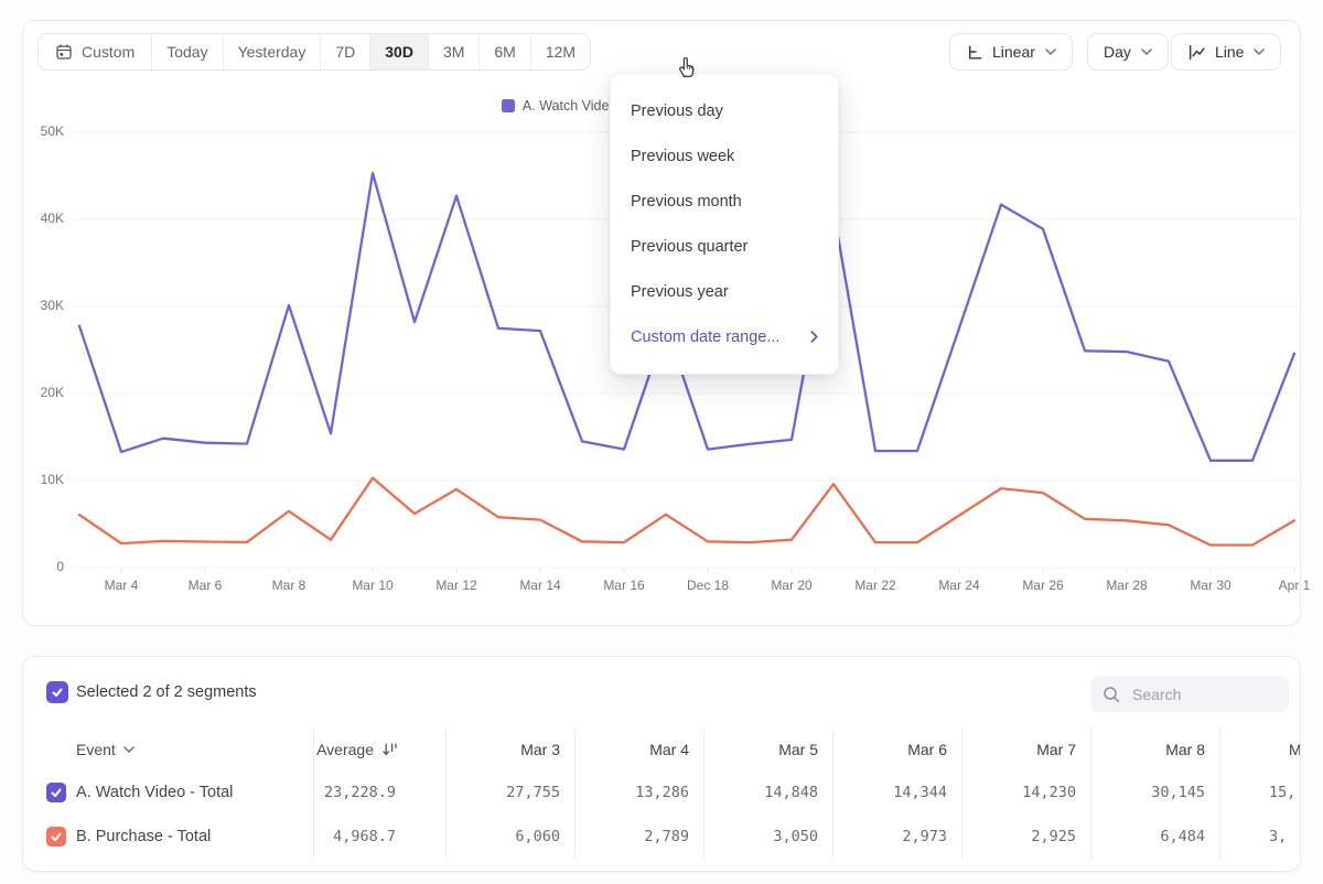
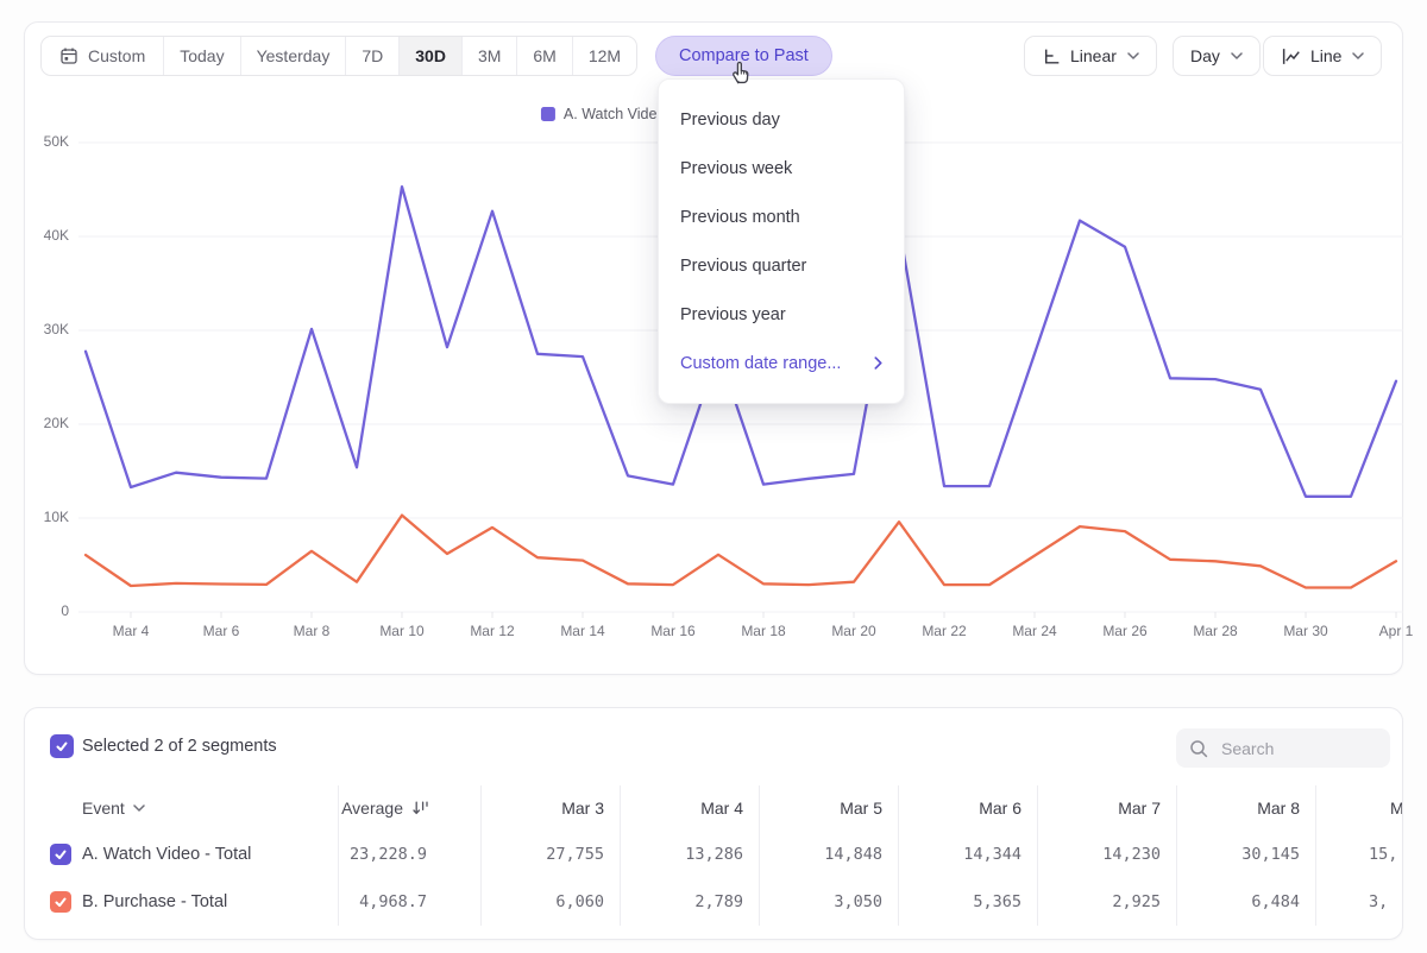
  Custom
  Today
  Yesterday
  7D
  30D
  3M
  6M
  12M
+ Compare to Past
  Linear
  Day
  Line
  0
  10K
  20K
  30K
  40K
  50K
  Mar 4
  Mar 6
  Mar 8
  Mar 10
  Mar 12
  Mar 14
  Mar 16
- Dec 18
+ Mar 18
  Mar 20
  Mar 22
  Mar 24
  Mar 26
  Mar 28
  Mar 30
  Apr 1
  Previous day
  Previous week
  Previous month
  Previous quarter
  Previous year
  Custom date range...
  Selected 2 of 2 segments
  Search
  Event
  Average
  Mar 3
  Mar 4
  Mar 5
  Mar 6
  Mar 7
  Mar 8
  M
  A. Watch Video - Total
  23,228.9
  27,755
  13,286
  14,848
  14,344
  14,230
  30,145
  15,
  B. Purchase - Total
  4,968.7
  6,060
  2,789
  3,050
- 2,973
+ 5,365
  2,925
  6,484
  3,
